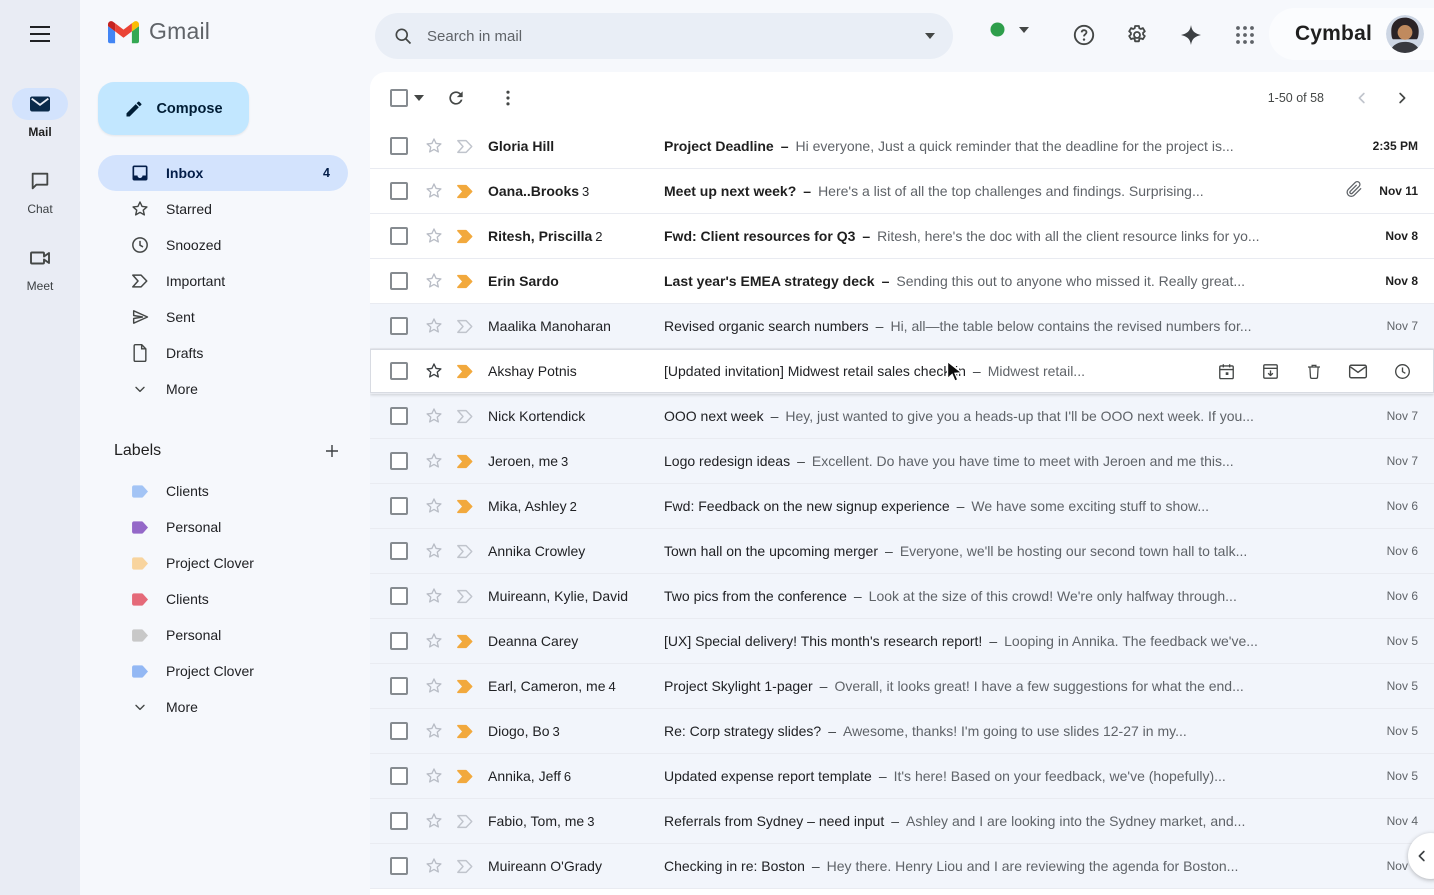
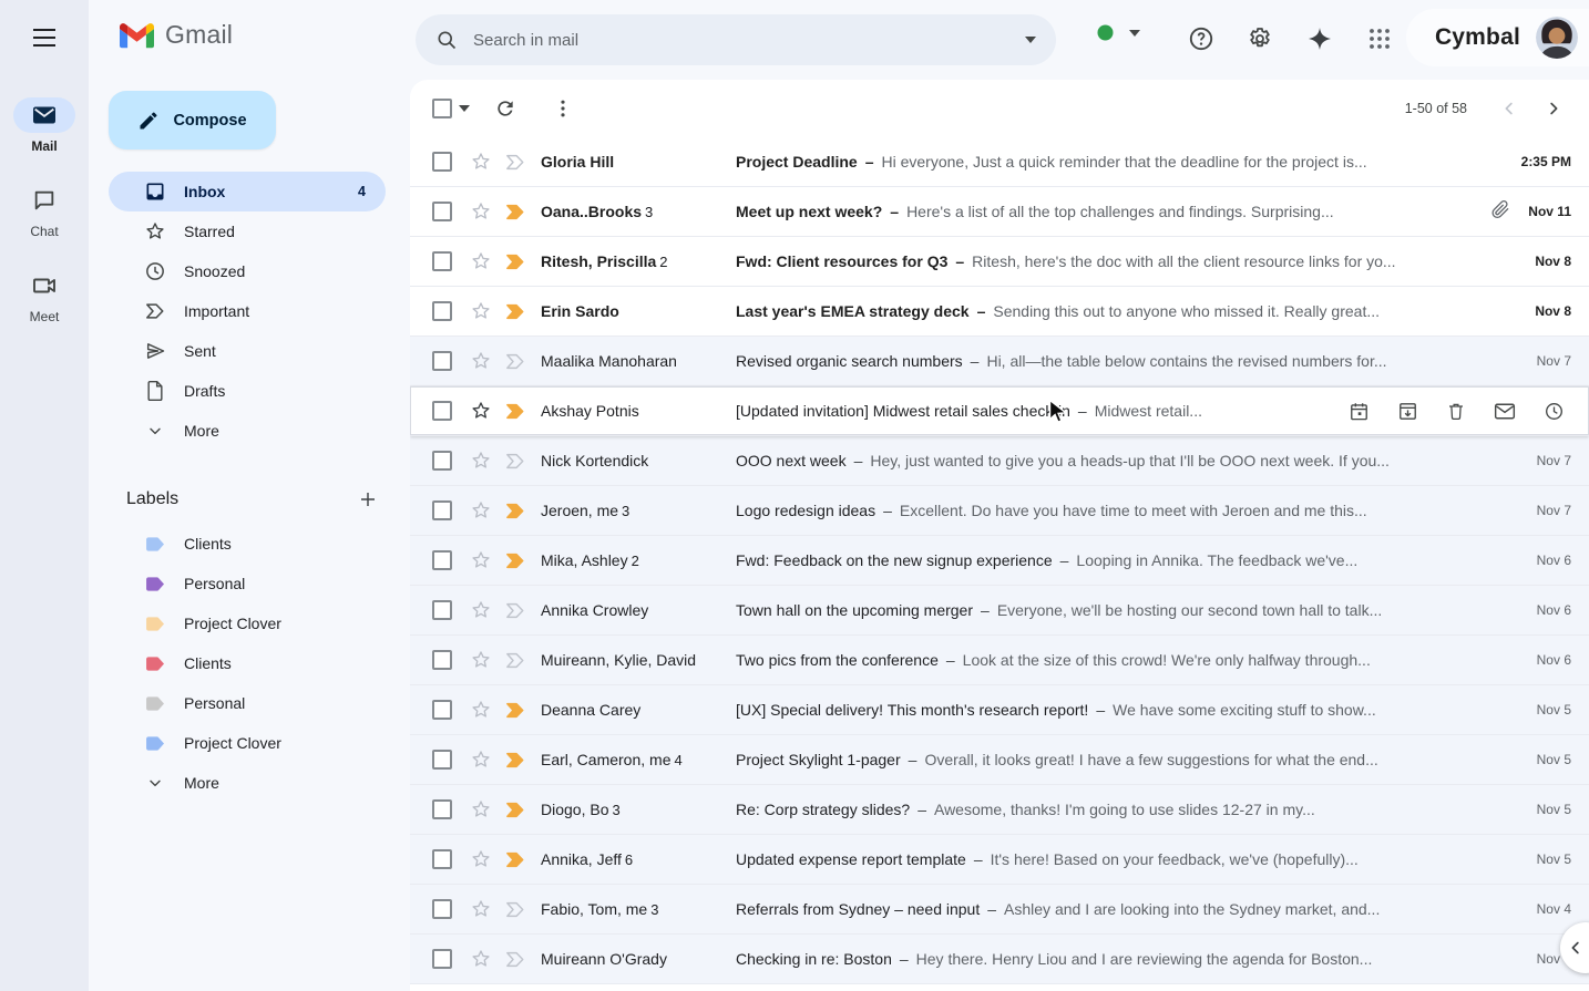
  Mail
  Chat
  Meet
  Gmail
  Search in mail
  Cymbal
  Compose
  Inbox
  4
  Starred
  Snoozed
  Important
  Sent
  Drafts
  More
  Labels
  Clients
  Personal
  Project Clover
  Clients
  Personal
  Project Clover
  More
  1-50 of 58
  Gloria Hill
  Project Deadline
  –
  Hi everyone, Just a quick reminder that the deadline for the project is...
  2:35 PM
  Oana..Brooks 3
  Meet up next week?
  –
  Here's a list of all the top challenges and findings. Surprising...
  Nov 11
  Ritesh, Priscilla 2
  Fwd: Client resources for Q3
  –
  Ritesh, here's the doc with all the client resource links for yo...
  Nov 8
  Erin Sardo
  Last year's EMEA strategy deck
  –
  Sending this out to anyone who missed it. Really great...
  Nov 8
  Maalika Manoharan
  Revised organic search numbers
  –
  Hi, all—the table below contains the revised numbers for...
  Nov 7
  Akshay Potnis
  [Updated invitation] Midwest retail sales checn
  –
  Midwest retail...
  Nick Kortendick
  OOO next week
  –
  Hey, just wanted to give you a heads-up that I'll be OOO next week. If you...
  Nov 7
  Jeroen, me 3
  Logo redesign ideas
  –
  Excellent. Do have you have time to meet with Jeroen and me this...
  Nov 7
  Mika, Ashley 2
  Fwd: Feedback on the new signup experience
  –
- We have some exciting stuff to show...
+ Looping in Annika. The feedback we've...
  Nov 6
  Annika Crowley
  Town hall on the upcoming merger
  –
  Everyone, we'll be hosting our second town hall to talk...
  Nov 6
  Muireann, Kylie, David
  Two pics from the conference
  –
  Look at the size of this crowd! We're only halfway through...
  Nov 6
  Deanna Carey
  [UX] Special delivery! This month's research report!
  –
- Looping in Annika. The feedback we've...
+ We have some exciting stuff to show...
  Nov 5
  Earl, Cameron, me 4
  Project Skylight 1-pager
  –
  Overall, it looks great! I have a few suggestions for what the end...
  Nov 5
  Diogo, Bo 3
  Re: Corp strategy slides?
  –
  Awesome, thanks! I'm going to use slides 12-27 in my...
  Nov 5
  Annika, Jeff 6
  Updated expense report template
  –
  It's here! Based on your feedback, we've (hopefully)...
  Nov 5
  Fabio, Tom, me 3
  Referrals from Sydney – need input
  –
  Ashley and I are looking into the Sydney market, and...
  Nov 4
  Muireann O'Grady
  Checking in re: Boston
  –
  Hey there. Henry Liou and I are reviewing the agenda for Boston...
  Nov
